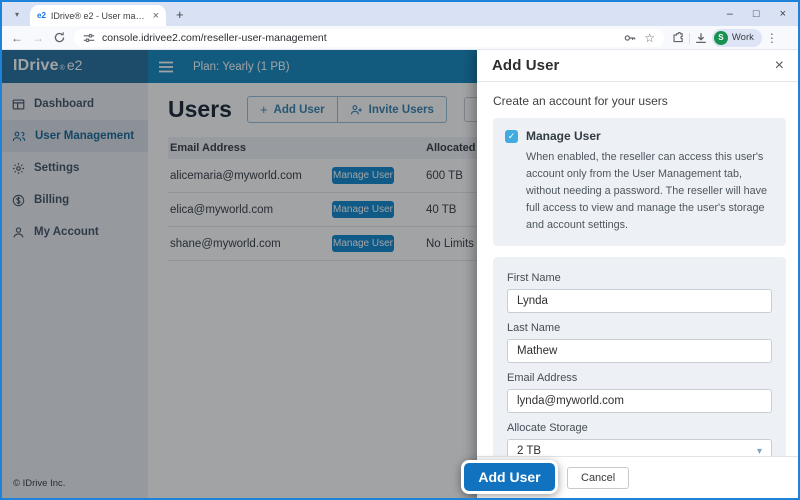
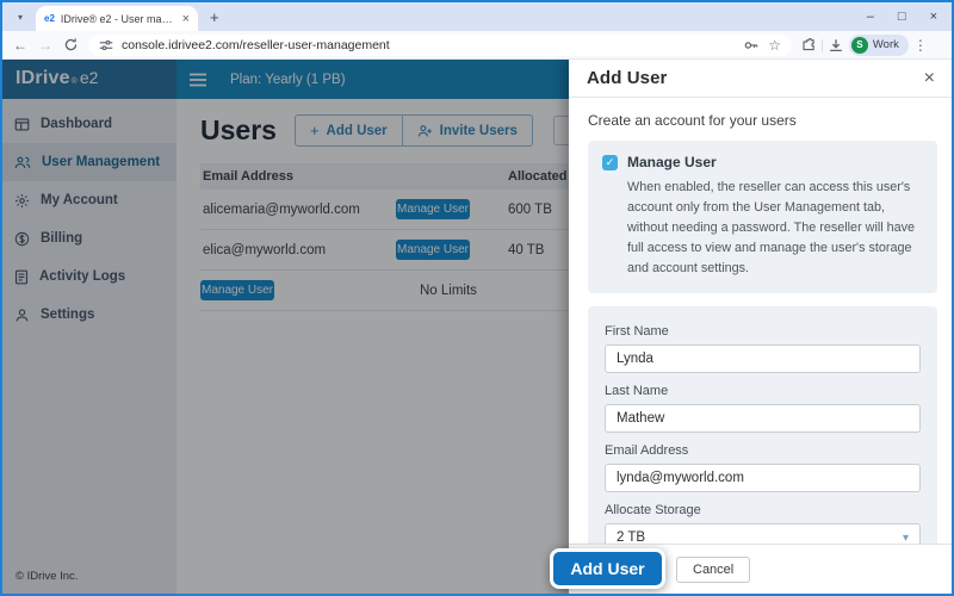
  ▾
  e2
  IDrive® e2 - User mana
  ×
  +
  –
  □
  ×
  ←
  →
  console.idrivee2.com/reseller-user-management
  ☆
  |
  S
  Work
  ⋮
  IDrive
  e2
  Dashboard
  User Management
- Settings
+ My Account
  Billing
+ Activity Logs
- My Account
+ Settings
  © IDrive Inc.
  Plan: Yearly (1 PB)
  Users
  +
  Add User
  Invite Users
  Email Address
  alicemaria@myworld.com
  Manage User
  600 TB
  elica@myworld.com
  Manage User
  40 TB
- shane@myworld.com
  Manage User
  No Limits
  Add User
  ×
  Create an account for your users
  ✓
  Manage User
  When enabled, the reseller can access this user's account only from the User Management tab, without needing a password. The reseller will have full access to view and manage the user's storage and account settings.
  First Name
  Lynda
  Last Name
  Mathew
  Email Address
  lynda@myworld.com
  Allocate Storage
  2 TB
  ▾
  Cancel
  Add User
